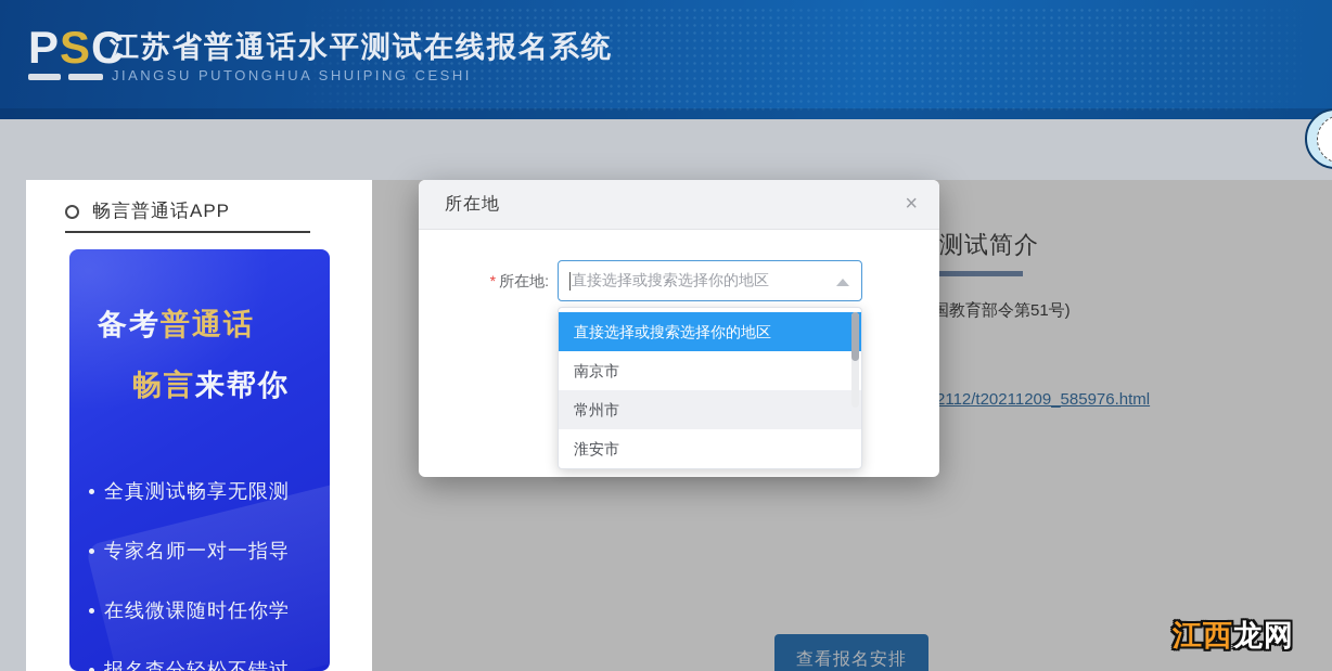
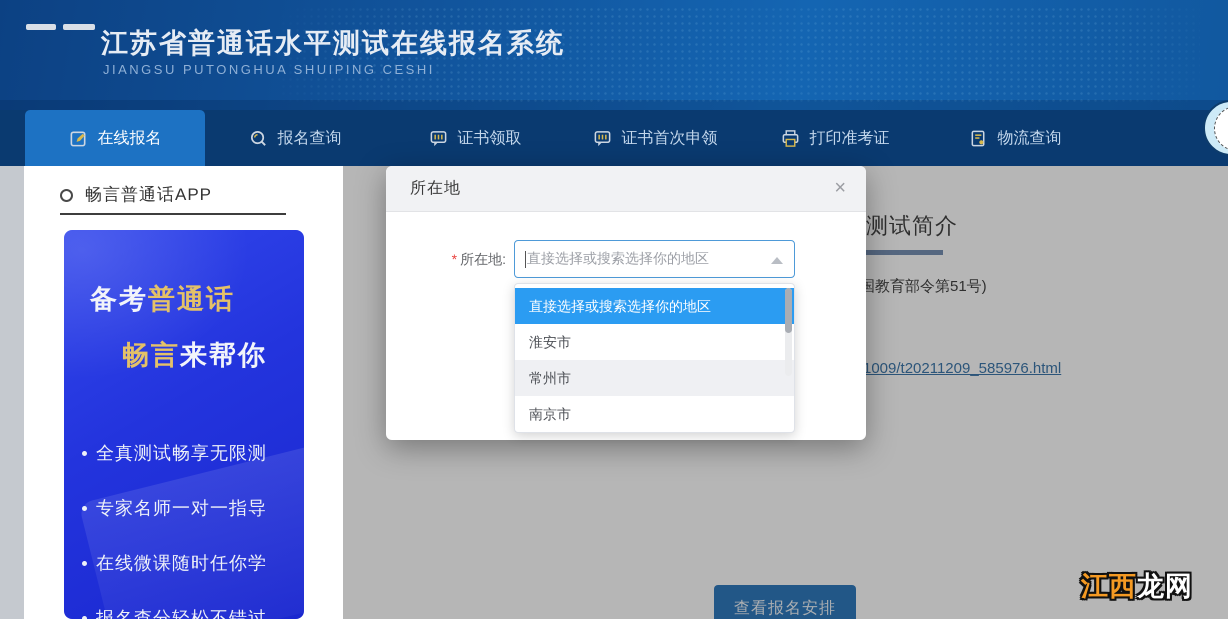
- PSC
  江苏省普通话水平测试在线报名系统
  JIANGSU PUTONGHUA SHUIPING CESHI
+ 在线报名
+ 报名查询
+ 证书领取
+ 证书首次申领
+ 打印准考证
+ 物流查询
  畅言普通话APP
  备考普通话
  畅言来帮你
  全真测试畅享无限测
  专家名师一对一指导
  在线微课随时任你学
  报名查分轻松不错过
  测试简介
  国教育部令第51号)
- 2112/t20211209_585976.html
+ 1009/t20211209_585976.html
  查看报名安排
  江西龙网
  所在地
  ×
  * 所在地:
  直接选择或搜索选择你的地区
  直接选择或搜索选择你的地区
- 南京市
+ 淮安市
  常州市
- 淮安市
+ 南京市
